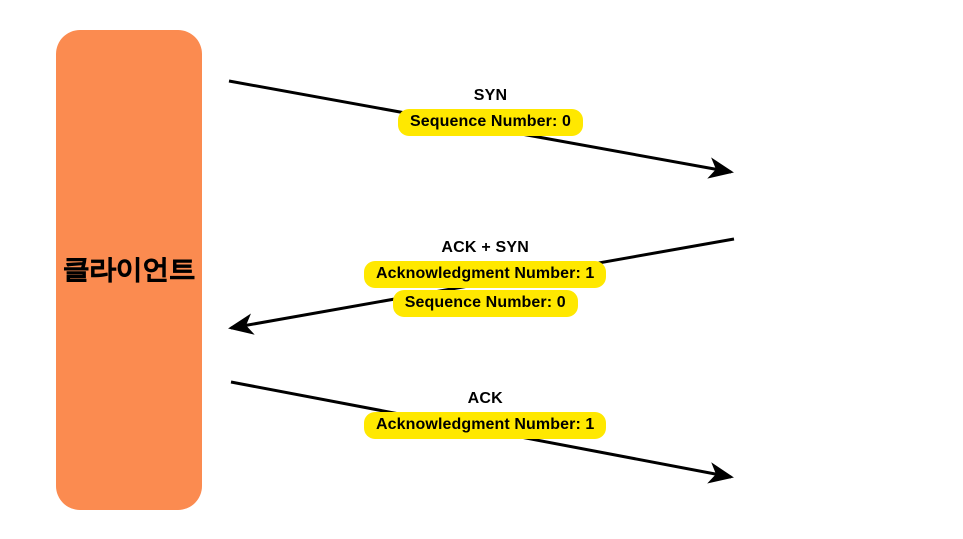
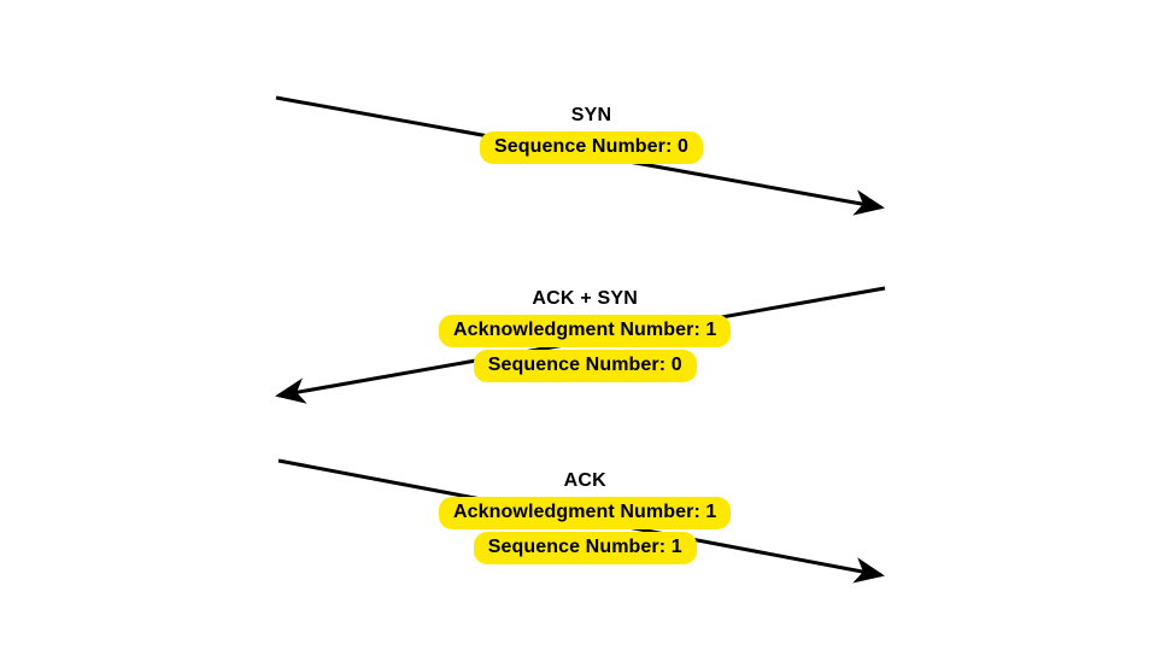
- 클라이언트
  SYN
  Sequence Number: 0
  ACK + SYN
  Acknowledgment Number: 1
  Sequence Number: 0
  ACK
  Acknowledgment Number: 1
+ Sequence Number: 1
